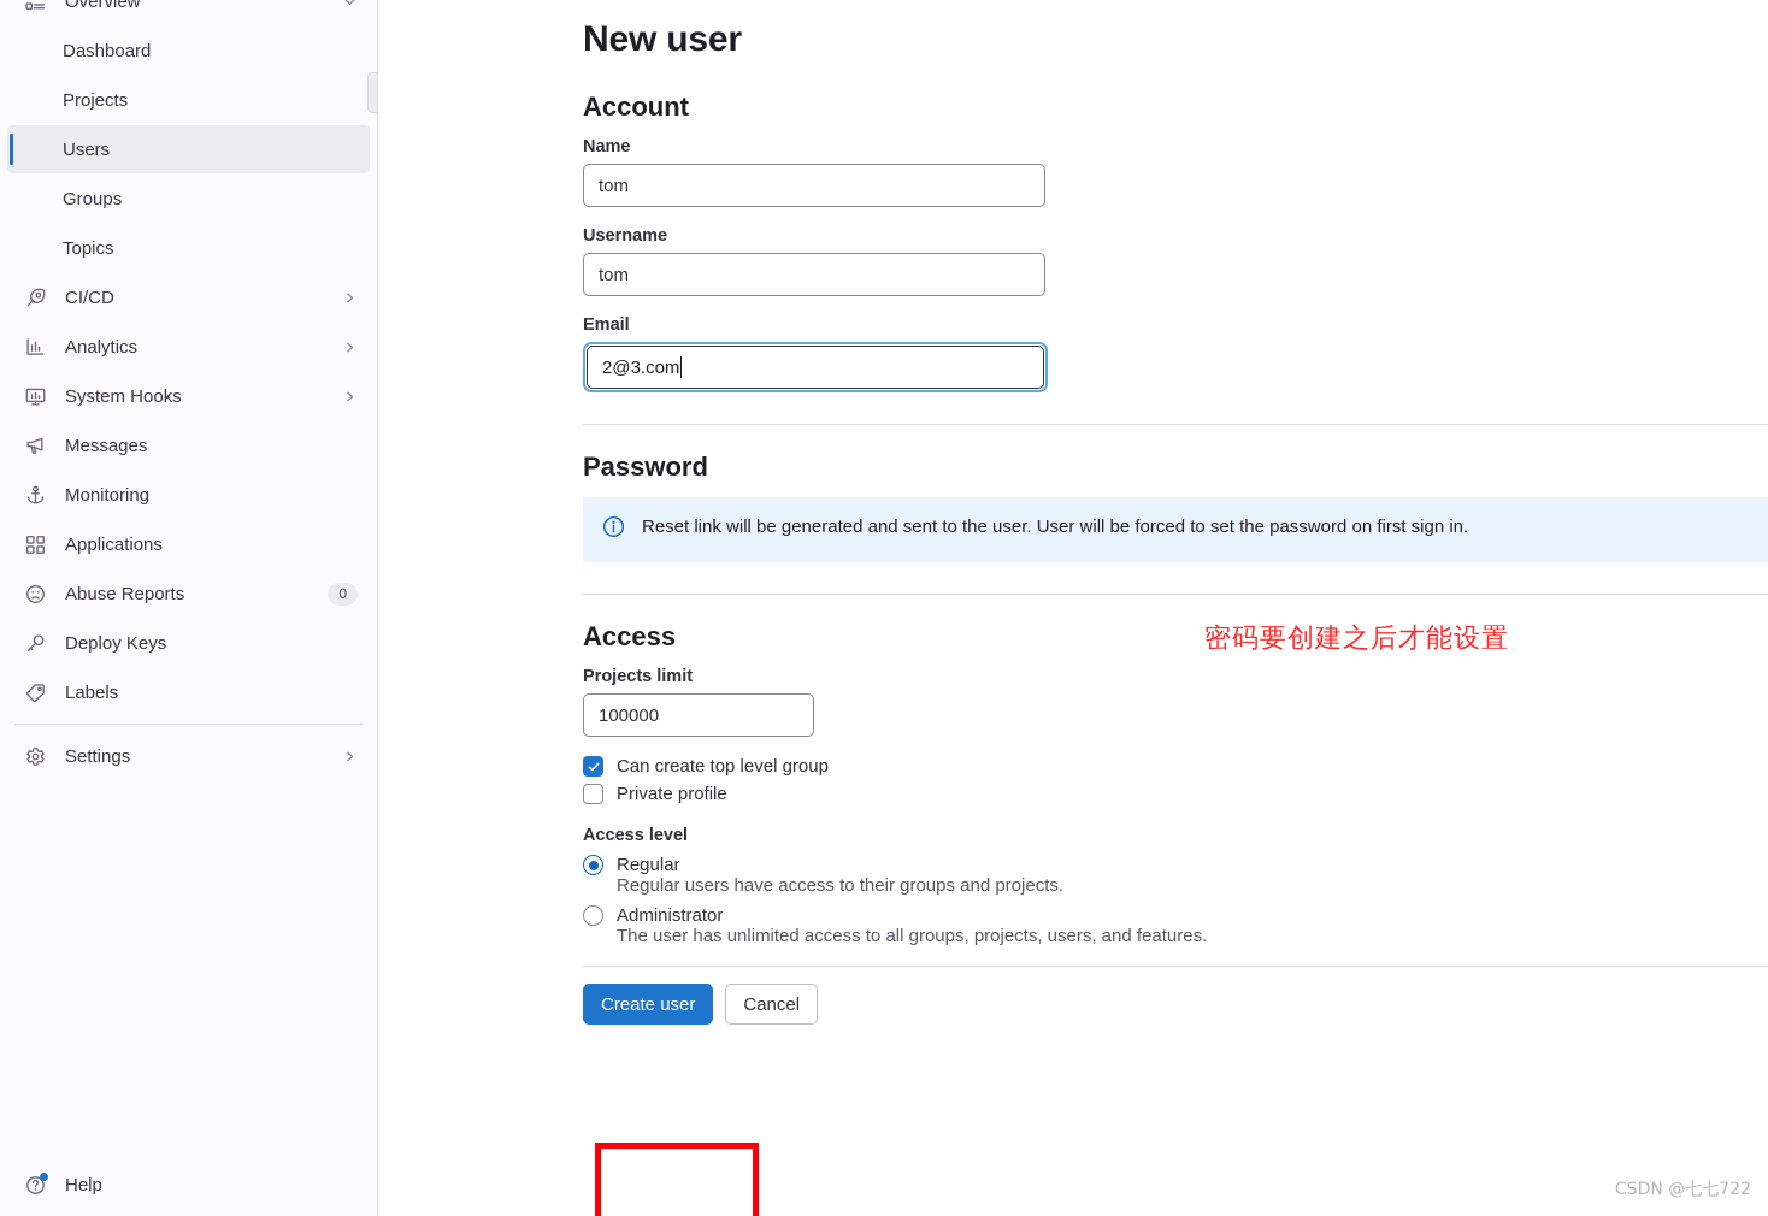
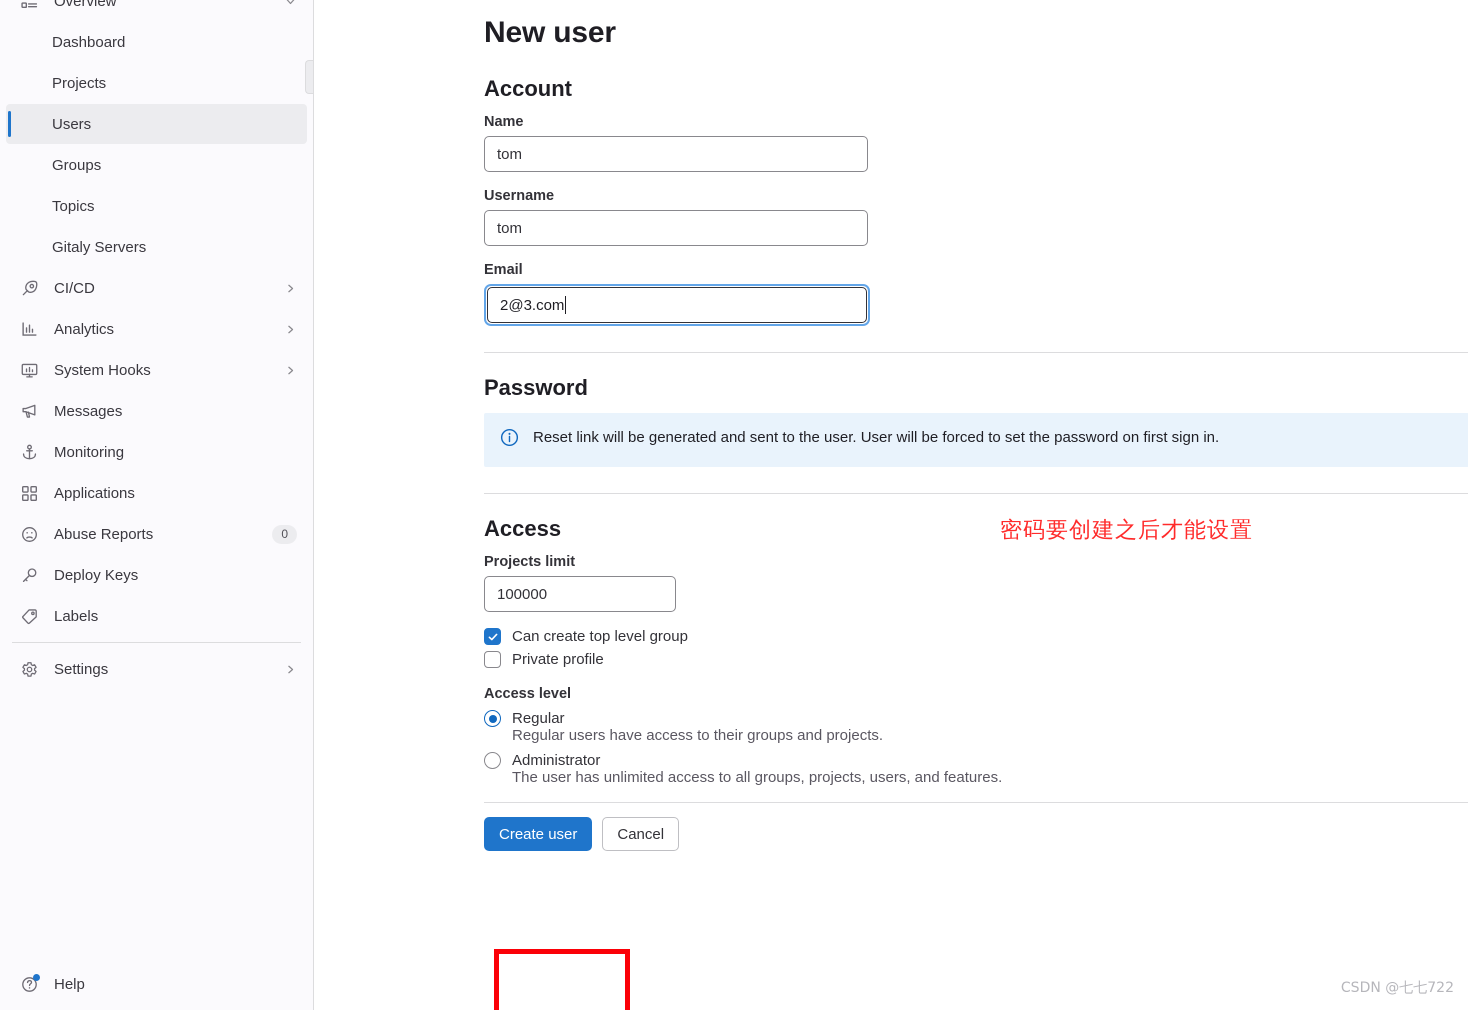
  Overview
  Dashboard
  Projects
  Users
  Groups
  Topics
+ Gitaly Servers
  CI/CD
  Analytics
  System Hooks
  Messages
  Monitoring
  Applications
  Abuse Reports
  0
  Deploy Keys
  Labels
  Settings
  Help
  New user
  Account
  Name
  tom
  Username
  tom
  Email
  2@3.com
  Password
  Reset link will be generated and sent to the user. User will be forced to set the password on first sign in.
  Access
  Projects limit
  100000
  Can create top level group
  Private profile
  Access level
  Regular
  Regular users have access to their groups and projects.
  Administrator
  The user has unlimited access to all groups, projects, users, and features.
  Create user
  Cancel
  CSDN @七七722
  密码要创建之后才能设置
